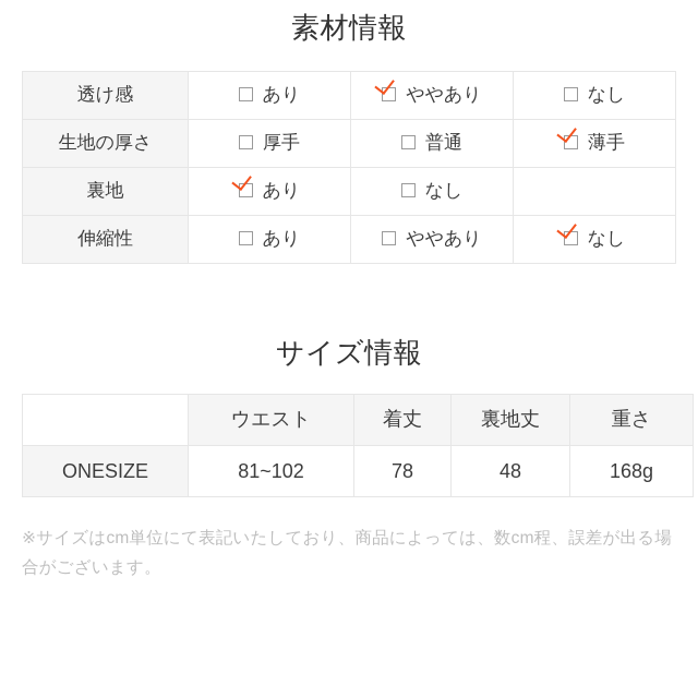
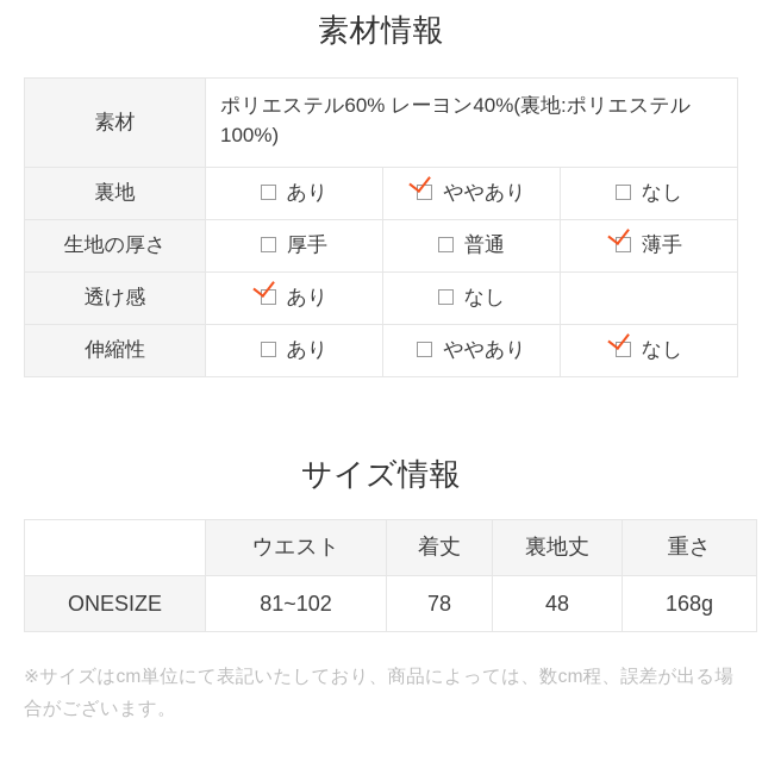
  素材情報
+ 素材	ポリエステル60% レーヨン40%(裏地:ポリエステル100%)
- 透け感	あり	ややあり	なし
+ 裏地	あり	ややあり	なし
  生地の厚さ	厚手	普通	薄手
- 裏地	あり	なし
+ 透け感	あり	なし
  伸縮性	あり	ややあり	なし
  サイズ情報
  	ウエスト	着丈	裏地丈	重さ
  ONESIZE	81~102	78	48	168g
  ※サイズはcm単位にて表記いたしており、商品によっては、数cm程、誤差が出る場合がございます。
